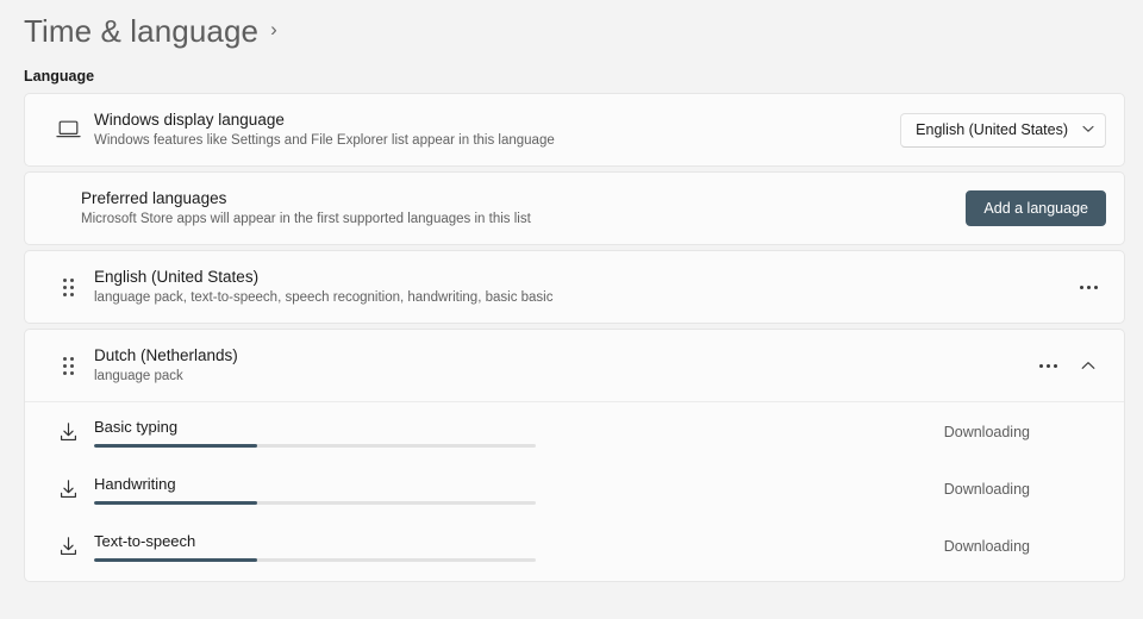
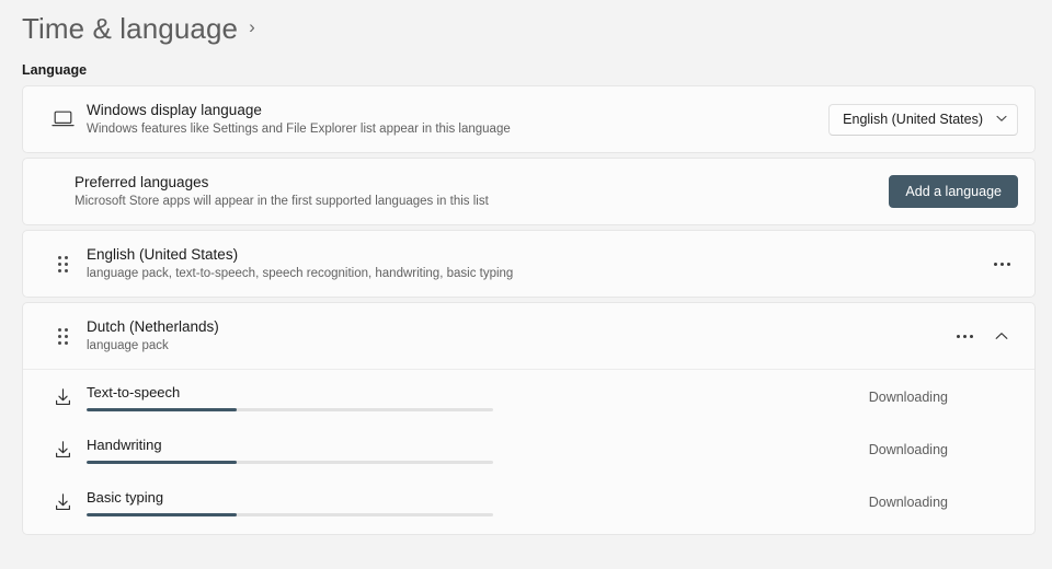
  Time & language
  ›
  Language
  Windows display language
  Windows features like Settings and File Explorer list appear in this language
  English (United States)
  Preferred languages
  Microsoft Store apps will appear in the first supported languages in this list
  Add a language
  English (United States)
- language pack, text-to-speech, speech recognition, handwriting, basic basic
+ language pack, text-to-speech, speech recognition, handwriting, basic typing
  Dutch (Netherlands)
  language pack
- Basic typing
+ Text-to-speech
  Downloading
  Handwriting
  Downloading
- Text-to-speech
+ Basic typing
  Downloading
